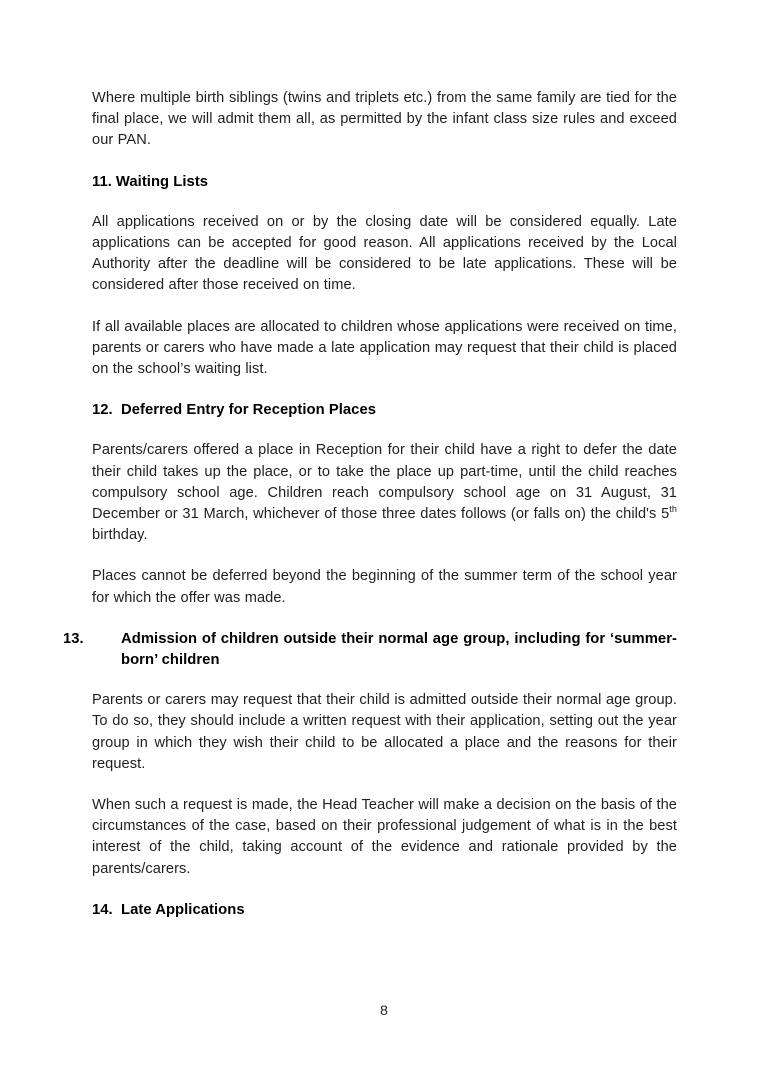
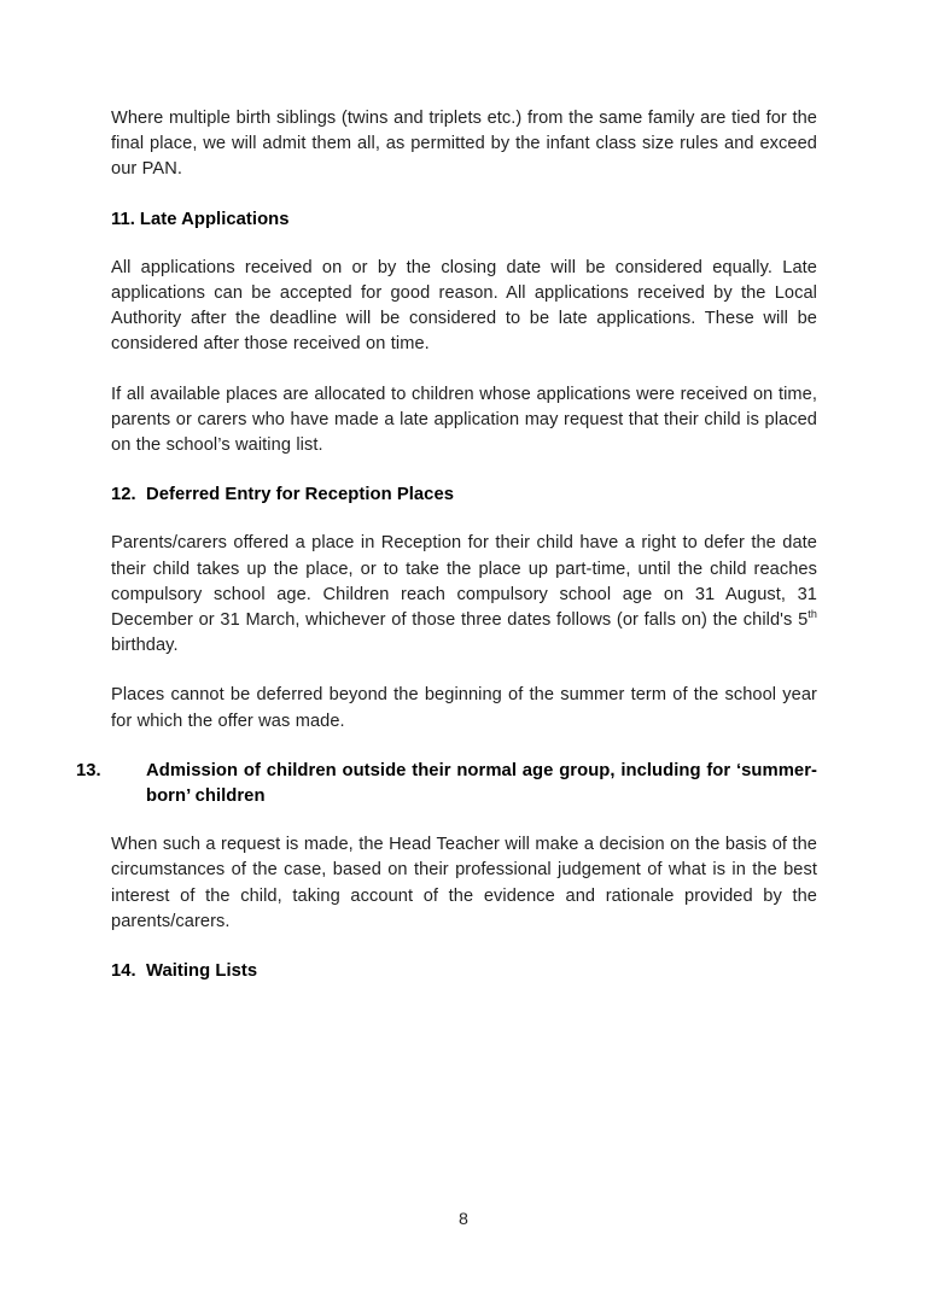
  Where multiple birth siblings (twins and triplets etc.) from the same family are tied for the final place, we will admit them all, as permitted by the infant class size rules and exceed our PAN.
- 11. Waiting Lists
+ 11. Late Applications
  All applications received on or by the closing date will be considered equally. Late applications can be accepted for good reason. All applications received by the Local Authority after the deadline will be considered to be late applications. These will be considered after those received on time.
  If all available places are allocated to children whose applications were received on time, parents or carers who have made a late application may request that their child is placed on the school’s waiting list.
  12. Deferred Entry for Reception Places
  Parents/carers offered a place in Reception for their child have a right to defer the date their child takes up the place, or to take the place up part-time, until the child reaches compulsory school age. Children reach compulsory school age on 31 August, 31 December or 31 March, whichever of those three dates follows (or falls on) the child's 5th birthday.
  Places cannot be deferred beyond the beginning of the summer term of the school year for which the offer was made.
  13. Admission of children outside their normal age group, including for ‘summer-born’ children
- Parents or carers may request that their child is admitted outside their normal age group. To do so, they should include a written request with their application, setting out the year group in which they wish their child to be allocated a place and the reasons for their request.
  When such a request is made, the Head Teacher will make a decision on the basis of the circumstances of the case, based on their professional judgement of what is in the best interest of the child, taking account of the evidence and rationale provided by the parents/carers.
- 14. Late Applications
+ 14. Waiting Lists
  8
